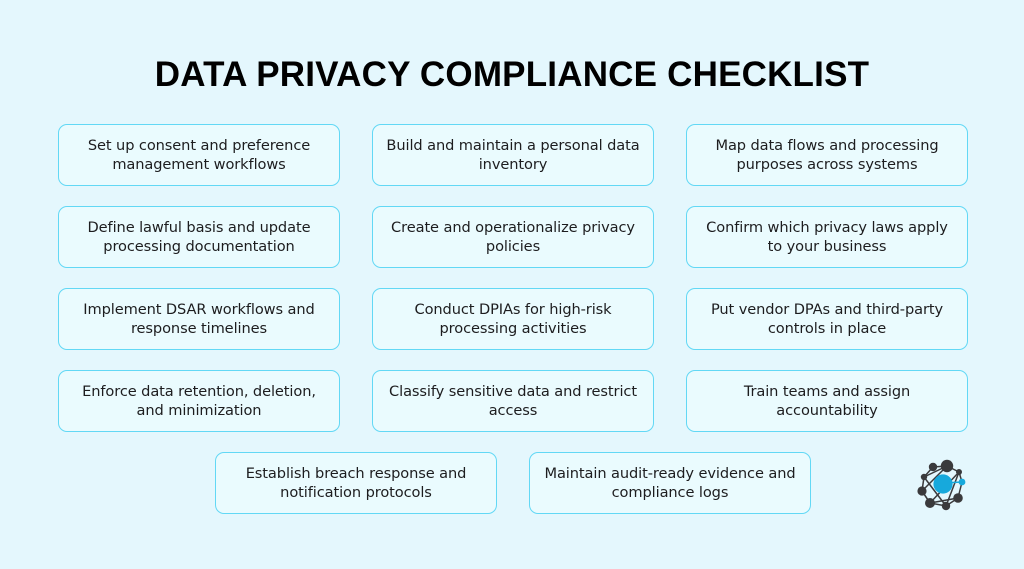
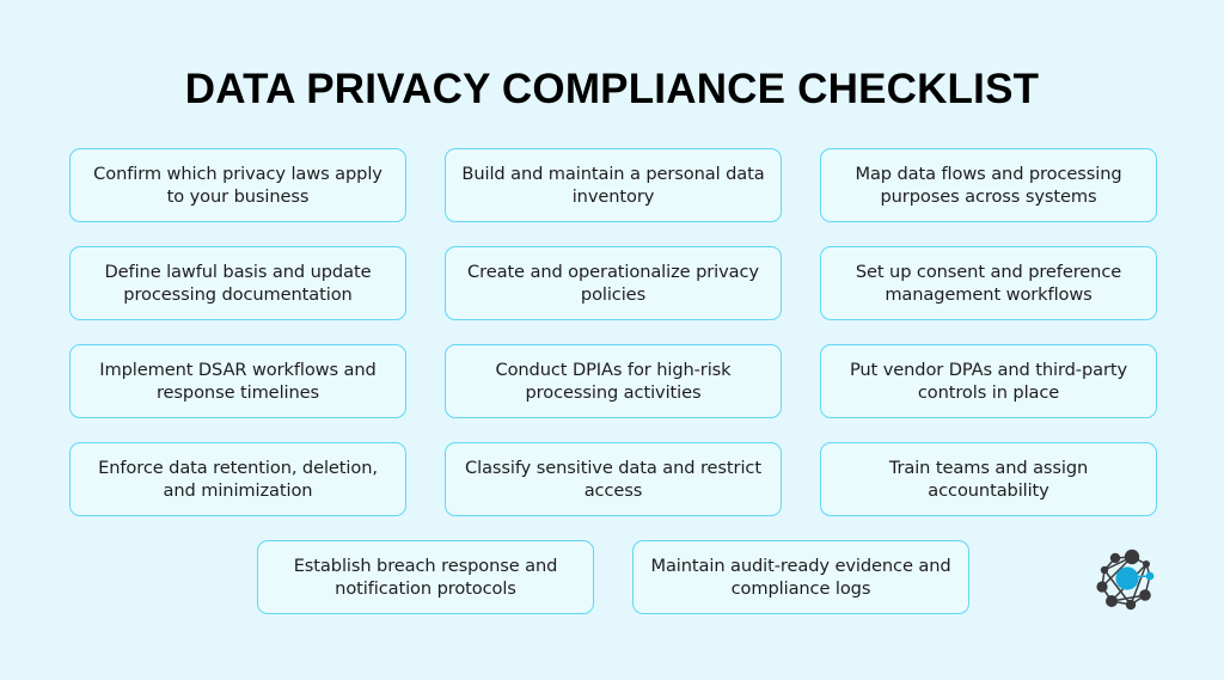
  DATA PRIVACY COMPLIANCE CHECKLIST
- Set up consent and preference management workflows
+ Confirm which privacy laws apply to your business
  Build and maintain a personal data inventory
  Map data flows and processing purposes across systems
  Define lawful basis and update processing documentation
  Create and operationalize privacy policies
- Confirm which privacy laws apply to your business
+ Set up consent and preference management workflows
  Implement DSAR workflows and response timelines
  Conduct DPIAs for high-risk processing activities
  Put vendor DPAs and third-party controls in place
  Enforce data retention, deletion, and minimization
  Classify sensitive data and restrict access
  Train teams and assign accountability
  Establish breach response and notification protocols
  Maintain audit-ready evidence and compliance logs
